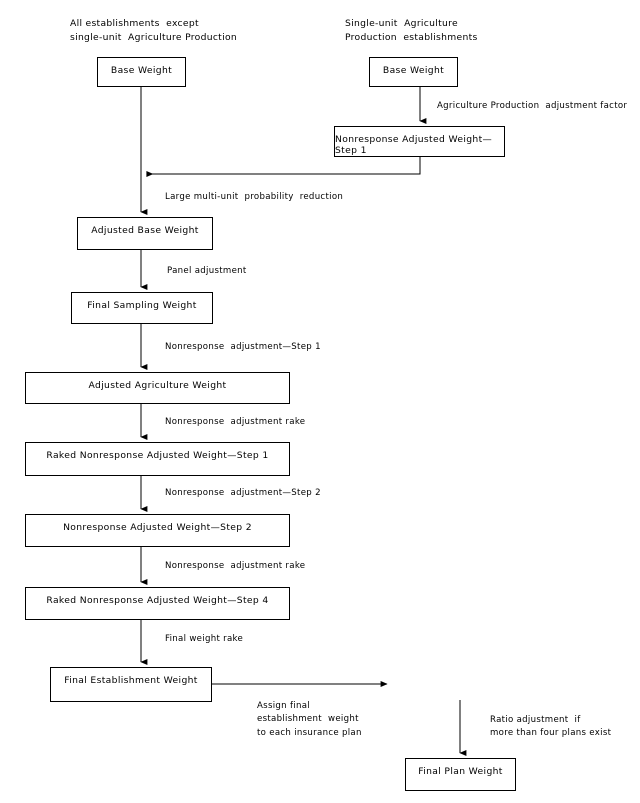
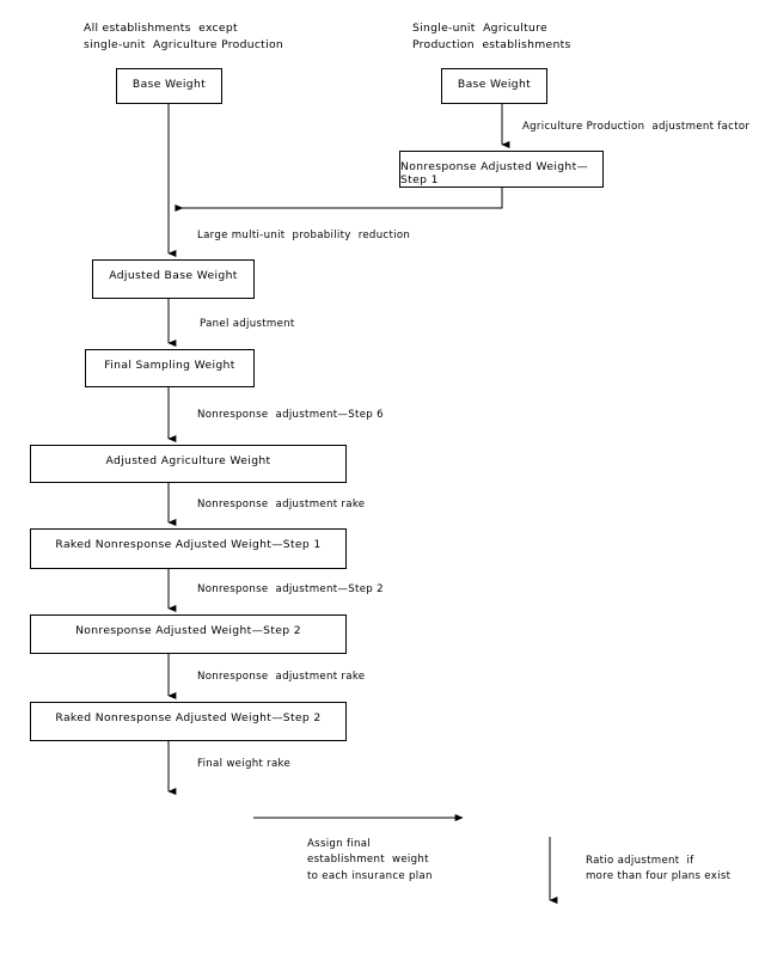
  All establishments except
  single-unit Agriculture Production
  Single-unit Agriculture
  Production establishments
  Base Weight
  Base Weight
  Nonresponse Adjusted Weight—Step 1
  Adjusted Base Weight
  Final Sampling Weight
  Adjusted Agriculture Weight
  Raked Nonresponse Adjusted Weight—Step 1
  Nonresponse Adjusted Weight—Step 2
- Raked Nonresponse Adjusted Weight—Step 4
+ Raked Nonresponse Adjusted Weight—Step 2
- Final Establishment Weight
- Final Plan Weight
  Agriculture Production adjustment factor
  Large multi-unit probability reduction
  Panel adjustment
- Nonresponse adjustment—Step 1
+ Nonresponse adjustment—Step 6
  Nonresponse adjustment rake
  Nonresponse adjustment—Step 2
  Nonresponse adjustment rake
  Final weight rake
  Assign final
  establishment weight
  to each insurance plan
  Ratio adjustment if
  more than four plans exist
